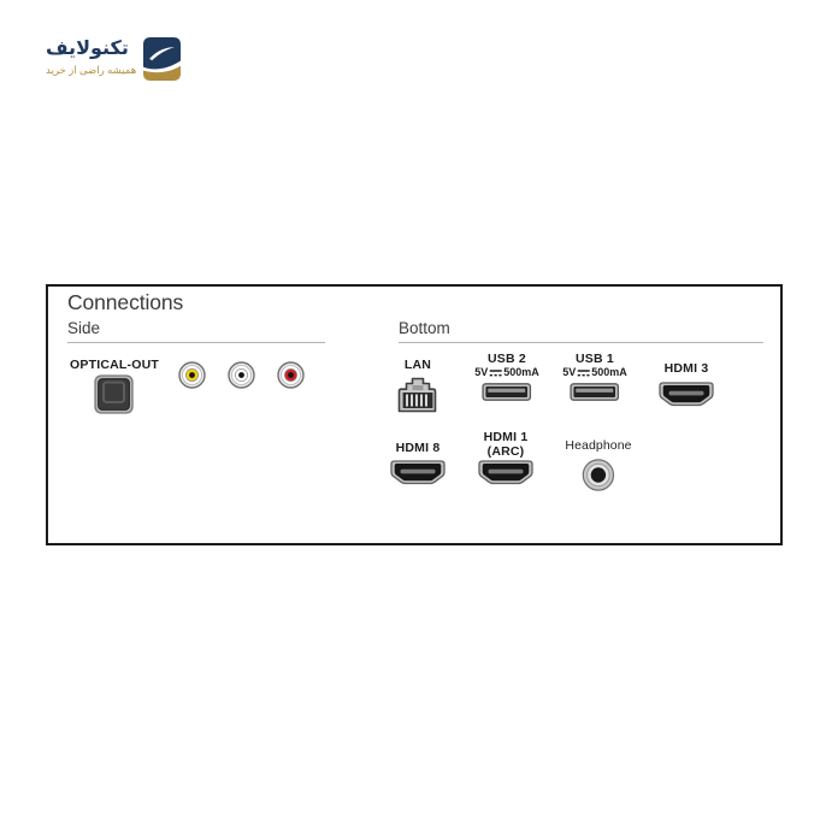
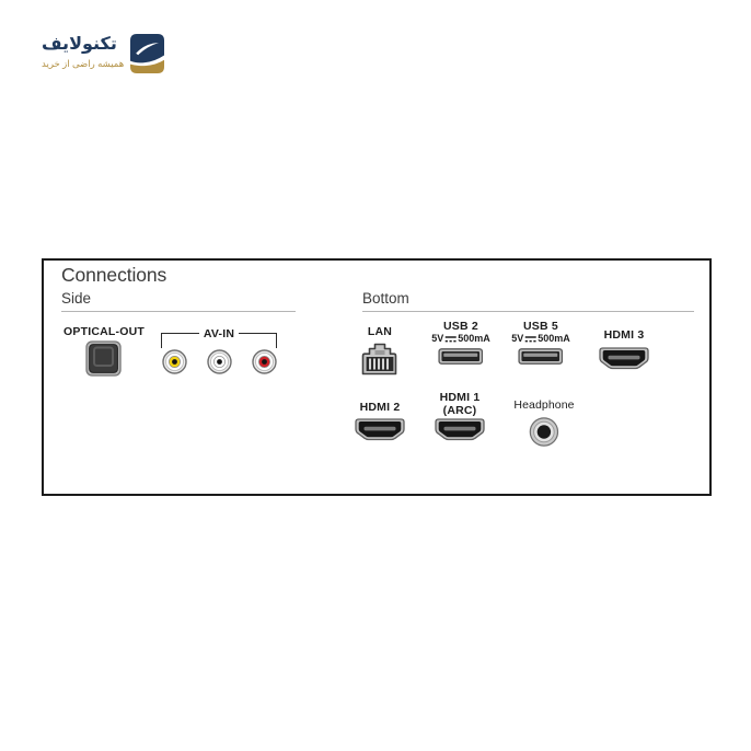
  تکنولایف
  همیشه راضی از خرید
  Connections
  Side
  Bottom
  OPTICAL-OUT
+ AV-IN
  LAN
  USB 2
  5V
  500mA
- USB 1
+ USB 5
  5V
  500mA
  HDMI 3
- HDMI 8
+ HDMI 2
  HDMI 1
  (ARC)
  Headphone
